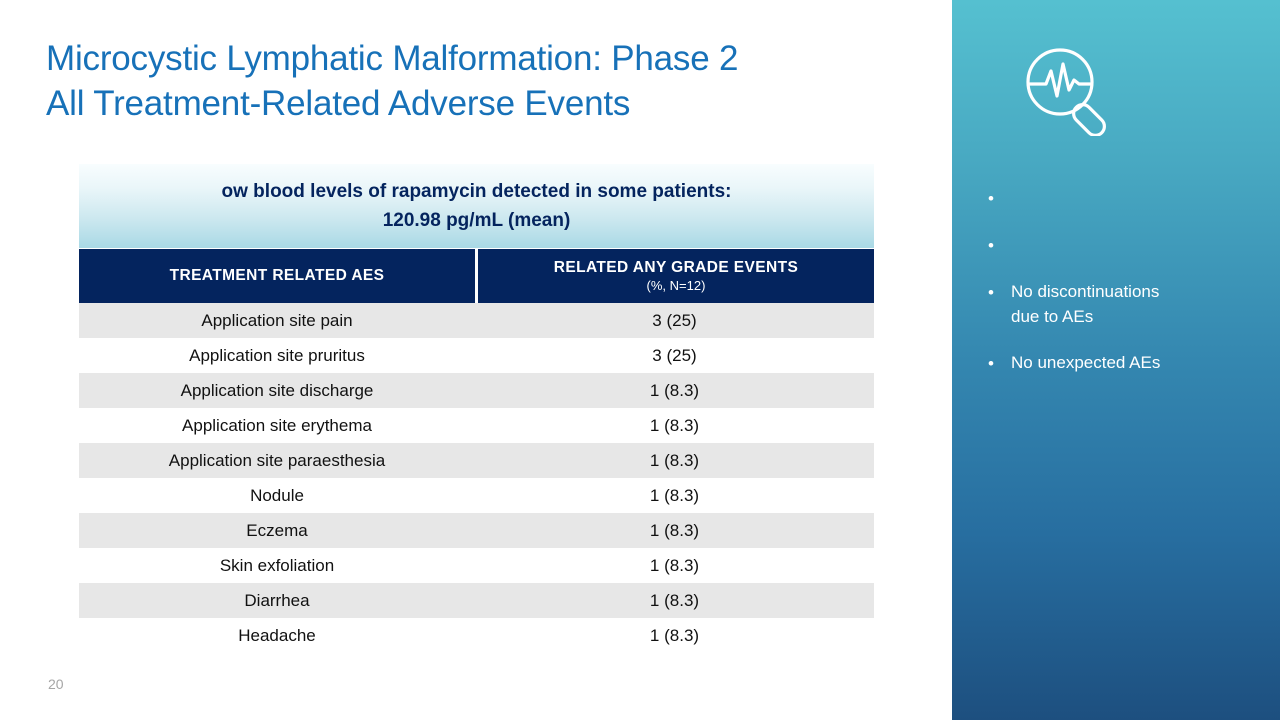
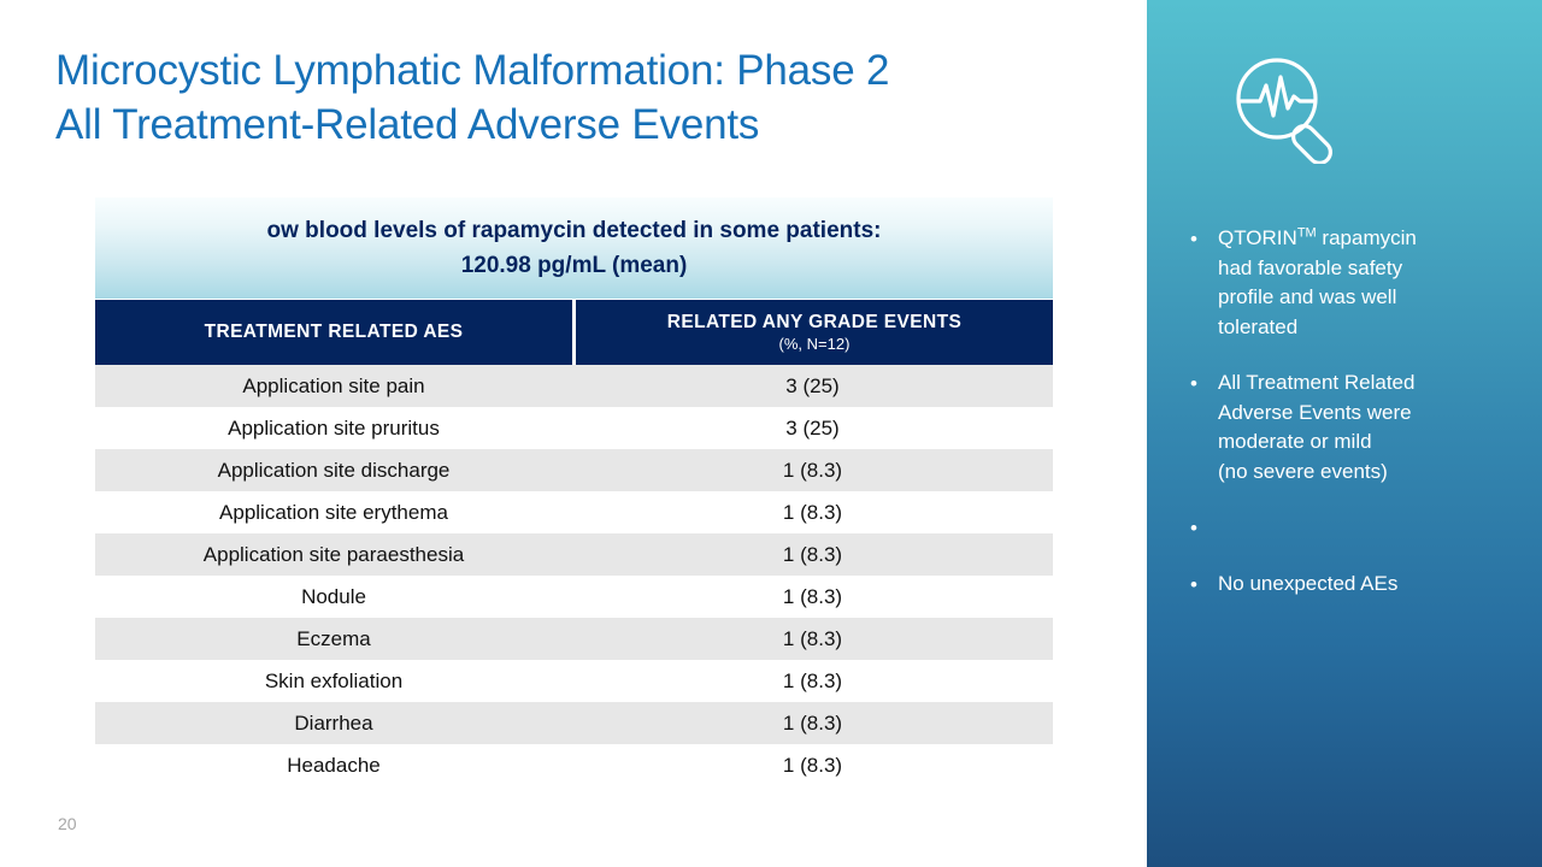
  Microcystic Lymphatic Malformation: Phase 2
  All Treatment-Related Adverse Events
  ow blood levels of rapamycin detected in some patients:
  120.98 pg/mL (mean)
  TREATMENT RELATED AES
  RELATED ANY GRADE EVENTS
  (%, N=12)
  Application site pain
  3 (25)
  Application site pruritus
  3 (25)
  Application site discharge
  1 (8.3)
  Application site erythema
  1 (8.3)
  Application site paraesthesia
  1 (8.3)
  Nodule
  1 (8.3)
  Eczema
  1 (8.3)
  Skin exfoliation
  1 (8.3)
  Diarrhea
  1 (8.3)
  Headache
  1 (8.3)
  20
  •
+ QTORINTM rapamycin
+ had favorable safety
+ profile and was well
+ tolerated
  •
+ All Treatment Related
+ Adverse Events were
+ moderate or mild
+ (no severe events)
  •
- No discontinuations
- due to AEs
  •
  No unexpected AEs
